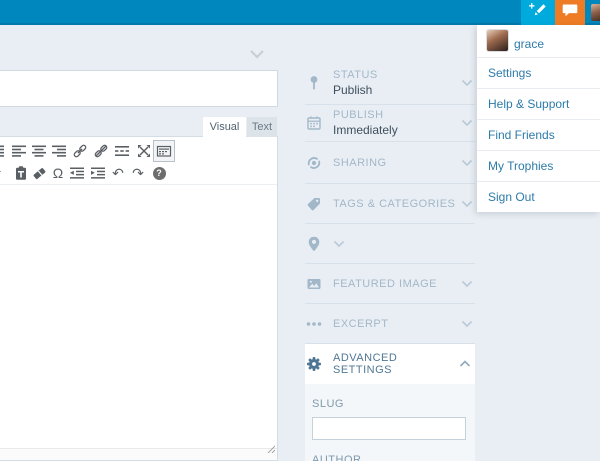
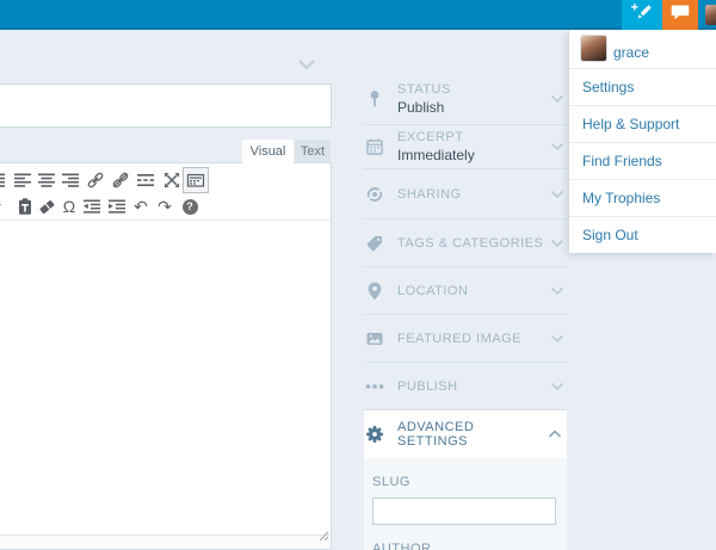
  grace
  Settings
  Help & Support
  Find Friends
  My Trophies
  Sign Out
  Visual
  Text
  Ω
  ↶
  ↷
  ?
  STATUS
  Publish
- PUBLISH
+ EXCERPT
  Immediately
  SHARING
  TAGS & CATEGORIES
+ LOCATION
  FEATURED IMAGE
- EXCERPT
+ PUBLISH
  ADVANCED SETTINGS
  SLUG
  AUTHOR
